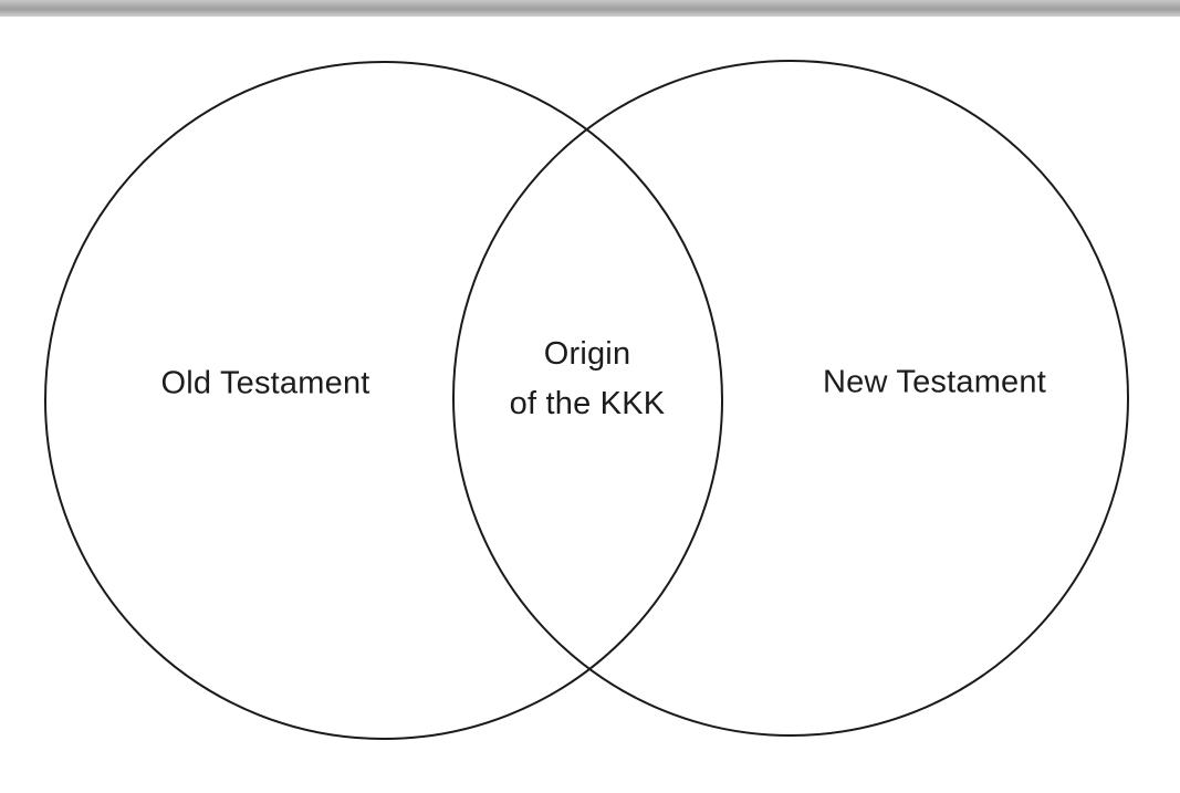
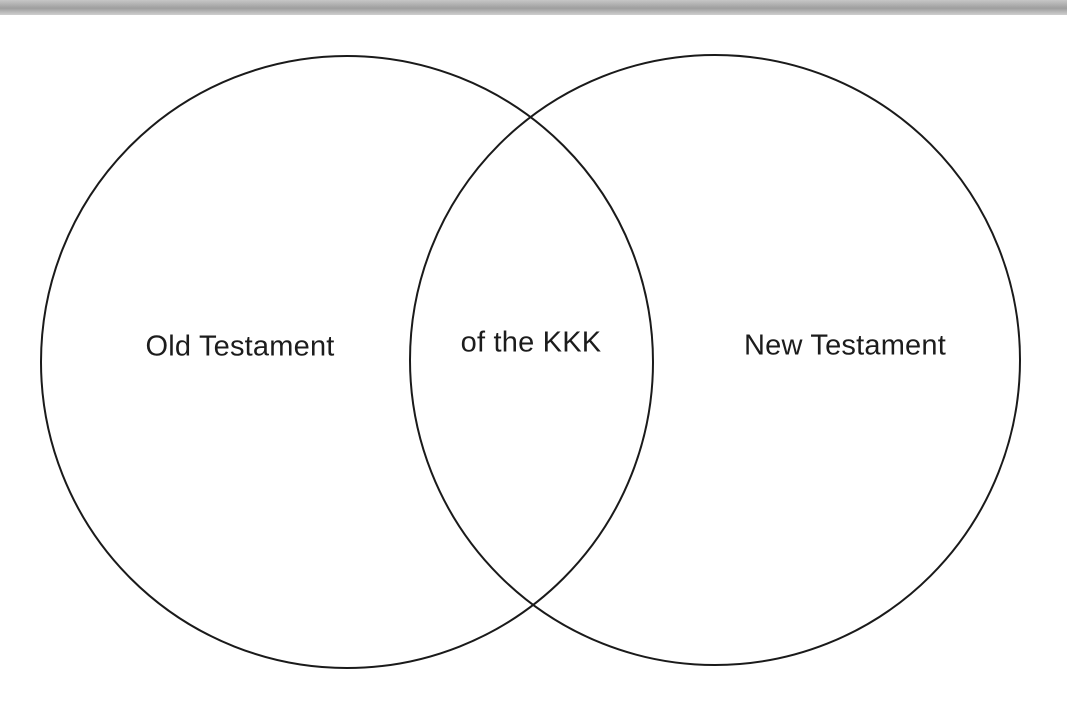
  Old Testament
- Origin
  of the KKK
  New Testament
